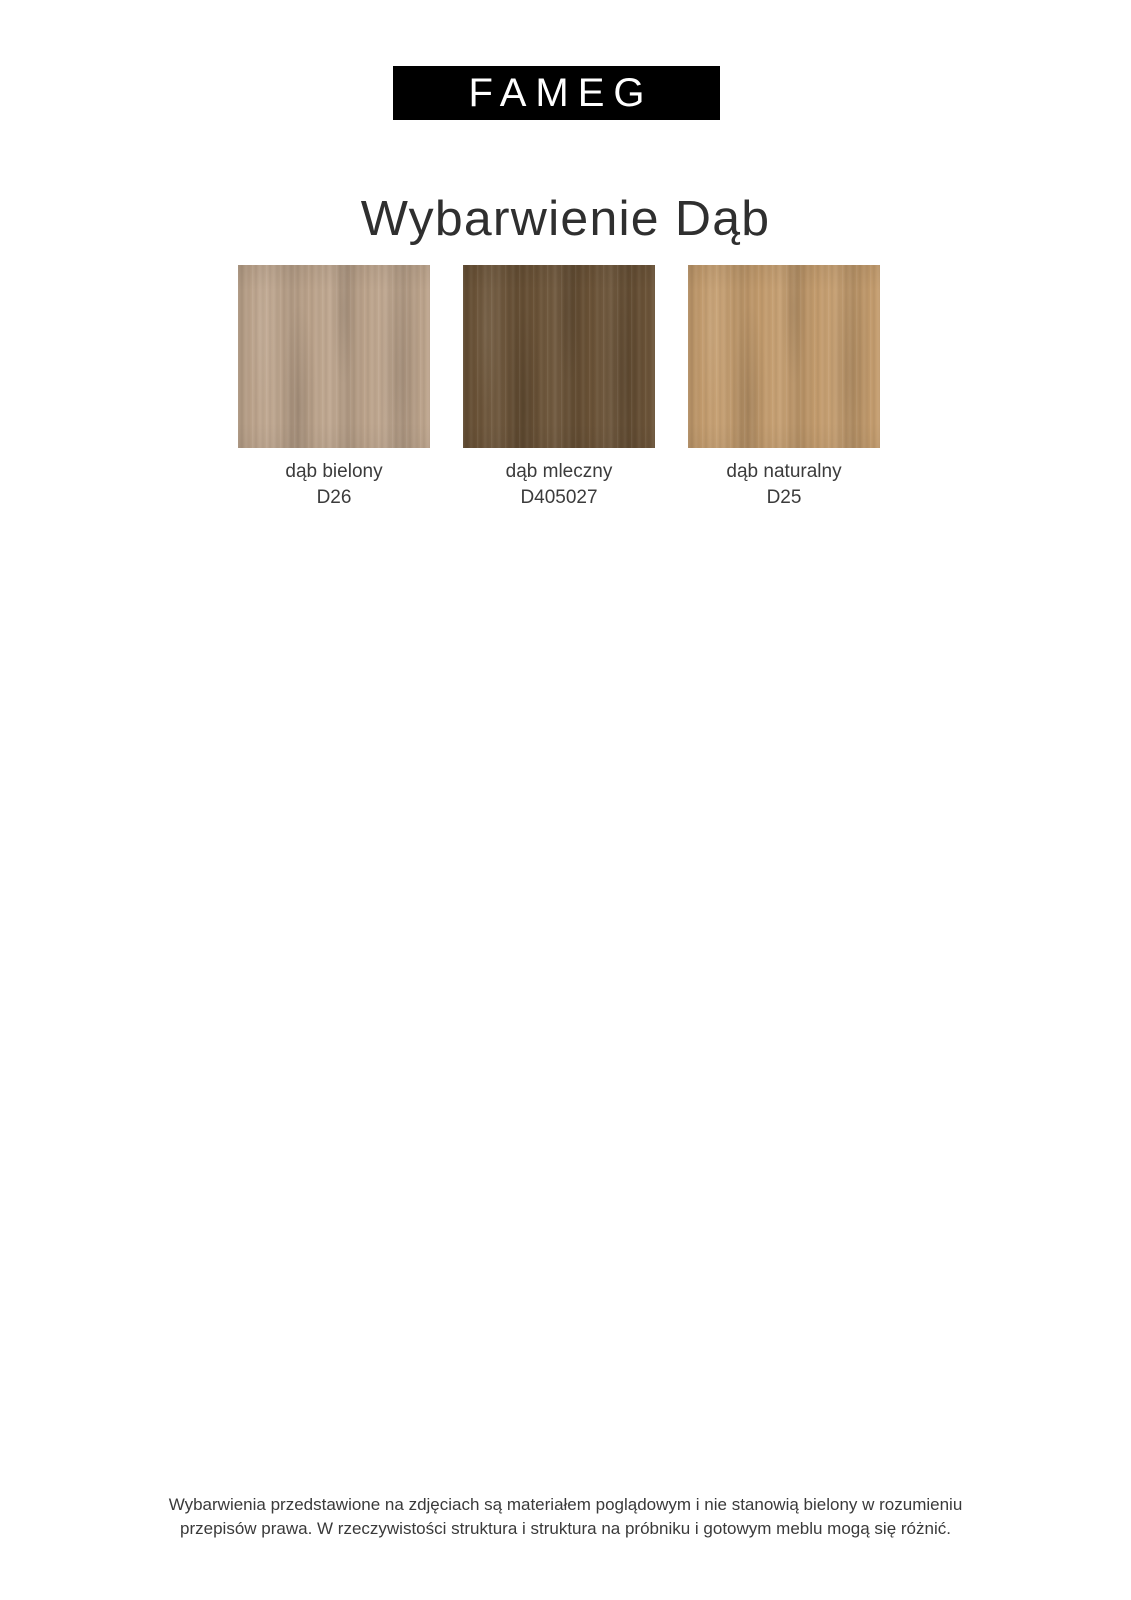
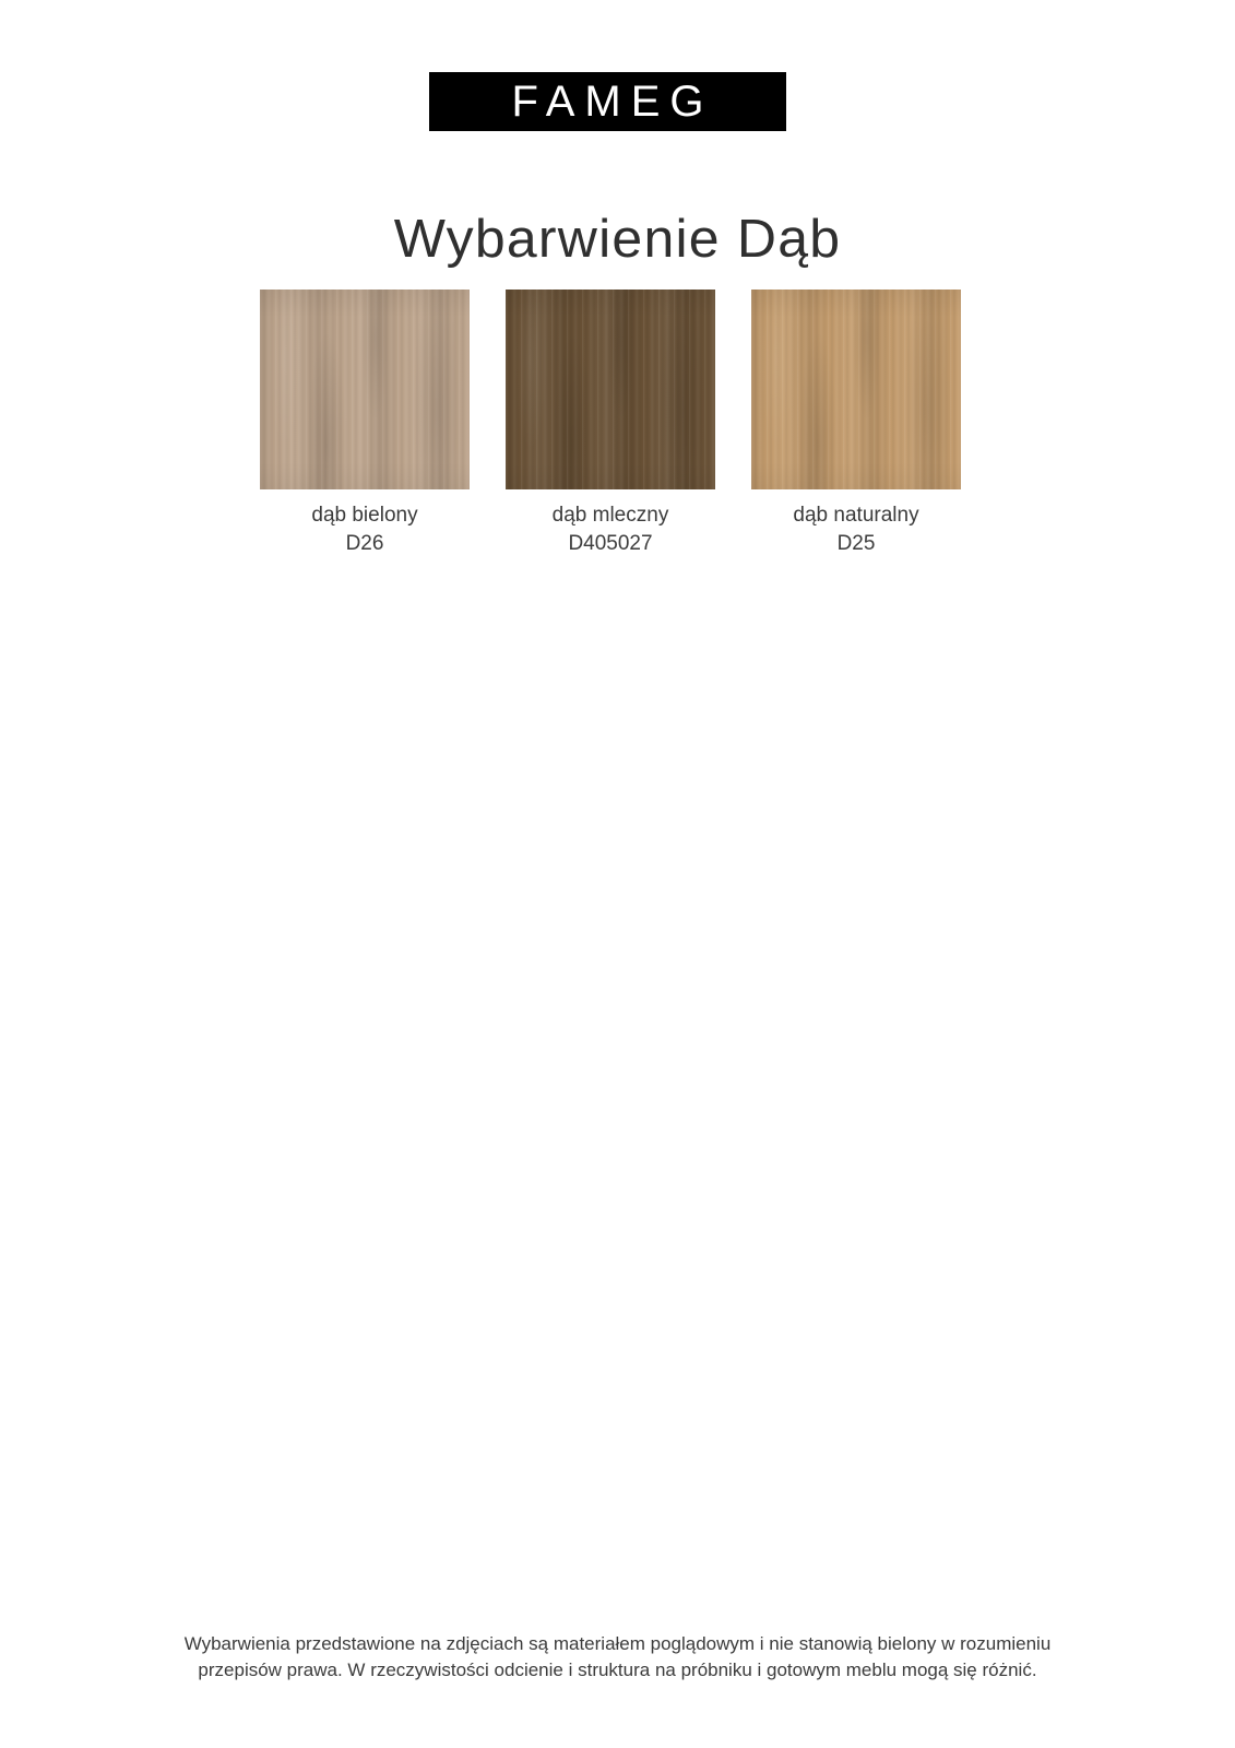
  FAMEG
  Wybarwienie Dąb
  dąb bielony
  D26
  dąb mleczny
  D405027
  dąb naturalny
  D25
  Wybarwienia przedstawione na zdjęciach są materiałem poglądowym i nie stanowią bielony w rozumieniu
- przepisów prawa. W rzeczywistości struktura i struktura na próbniku i gotowym meblu mogą się różnić.
+ przepisów prawa. W rzeczywistości odcienie i struktura na próbniku i gotowym meblu mogą się różnić.
